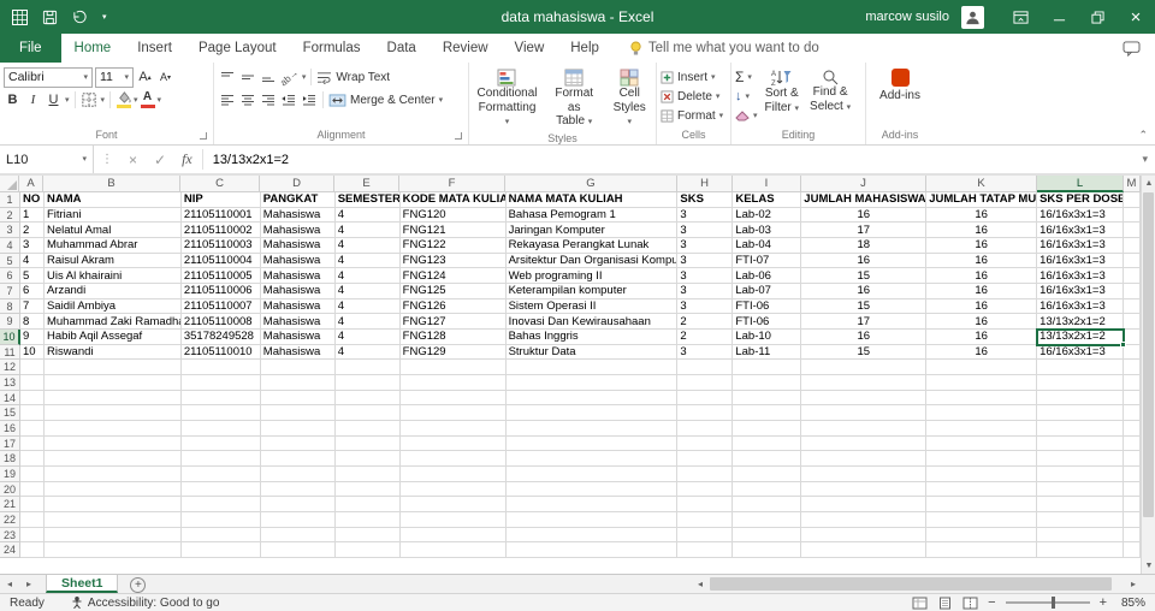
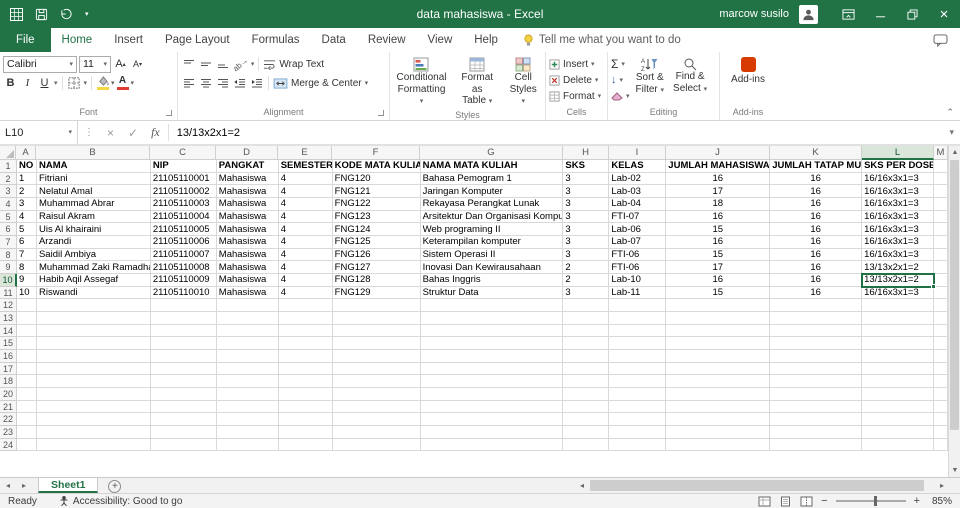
  data mahasiswa - Excel
  marcow susilo
  ×
  File
  Home
  Insert
  Page Layout
  Formulas
  Data
  Review
  View
  Help
  Tell me what you want to do
  Calibri
  11
  A
  A
  B
  I
  U
  A
  Font
  Wrap Text
  Merge & Center
  Alignment
  Conditional
  Formatting
  Format as
  Table
  Cell
  Styles
  Styles
  Insert
  Delete
  Format
  Cells
  Σ
  ↓
  Sort &
  Filter
  Find &
  Select
  Editing
  Add-ins
  Add-ins
  ⌃
  L10
  ⋮
  ×
  ✓
  fx
  13/13x2x1=2
  ▾
  A
  B
  C
  D
  E
  F
  G
  H
  I
  J
  K
  L
  M
  1
  NO
  NAMA
  NIP
  PANGKAT
  SEMESTER
  KODE MATA KULIA
  NAMA MATA KULIAH
  SKS
  KELAS
  JUMLAH MAHASISWA
  JUMLAH TATAP MU
  SKS PER DOSE
  2
  1
  Fitriani
  21105110001
  Mahasiswa
  4
  FNG120
  Bahasa Pemogram 1
  3
  Lab-02
  16
  16
  16/16x3x1=3
  3
  2
  Nelatul Amal
  21105110002
  Mahasiswa
  4
  FNG121
  Jaringan Komputer
  3
  Lab-03
  17
  16
  16/16x3x1=3
  4
  3
  Muhammad Abrar
  21105110003
  Mahasiswa
  4
  FNG122
  Rekayasa Perangkat Lunak
  3
  Lab-04
  18
  16
  16/16x3x1=3
  5
  4
  Raisul Akram
  21105110004
  Mahasiswa
  4
  FNG123
  Arsitektur Dan Organisasi Kompu
  3
  FTI-07
  16
  16
  16/16x3x1=3
  6
  5
  Uis Al khairaini
  21105110005
  Mahasiswa
  4
  FNG124
  Web programing II
  3
  Lab-06
  15
  16
  16/16x3x1=3
  7
  6
  Arzandi
  21105110006
  Mahasiswa
  4
  FNG125
  Keterampilan komputer
  3
  Lab-07
  16
  16
  16/16x3x1=3
  8
  7
  Saidil Ambiya
  21105110007
  Mahasiswa
  4
  FNG126
  Sistem Operasi II
  3
  FTI-06
  15
  16
  16/16x3x1=3
  9
  8
  Muhammad Zaki Ramadh
  21105110008
  Mahasiswa
  4
  FNG127
  Inovasi Dan Kewirausahaan
  2
  FTI-06
  17
  16
  13/13x2x1=2
  10
  9
  Habib Aqil Assegaf
- 35178249528
+ 21105110009
  Mahasiswa
  4
  FNG128
  Bahas Inggris
  2
  Lab-10
  16
  16
  13/13x2x1=2
  11
  10
  Riswandi
  21105110010
  Mahasiswa
  4
  FNG129
  Struktur Data
  3
  Lab-11
  15
  16
  16/16x3x1=3
  12
  13
  14
  15
  16
  17
  18
- 19
  20
  21
  22
  23
  24
  ◂
  ▸
  Sheet1
  +
  ◂
  ▸
  Ready
  Accessibility: Good to go
  −
  +
  85%
